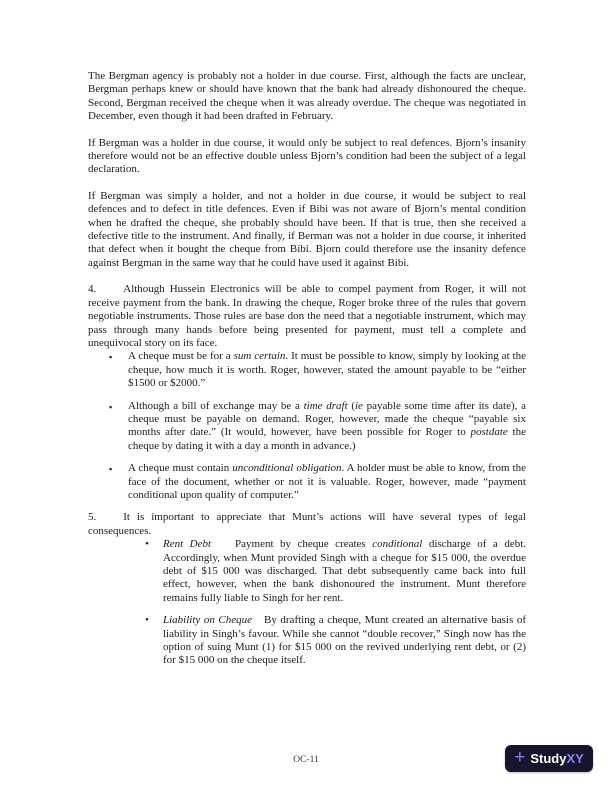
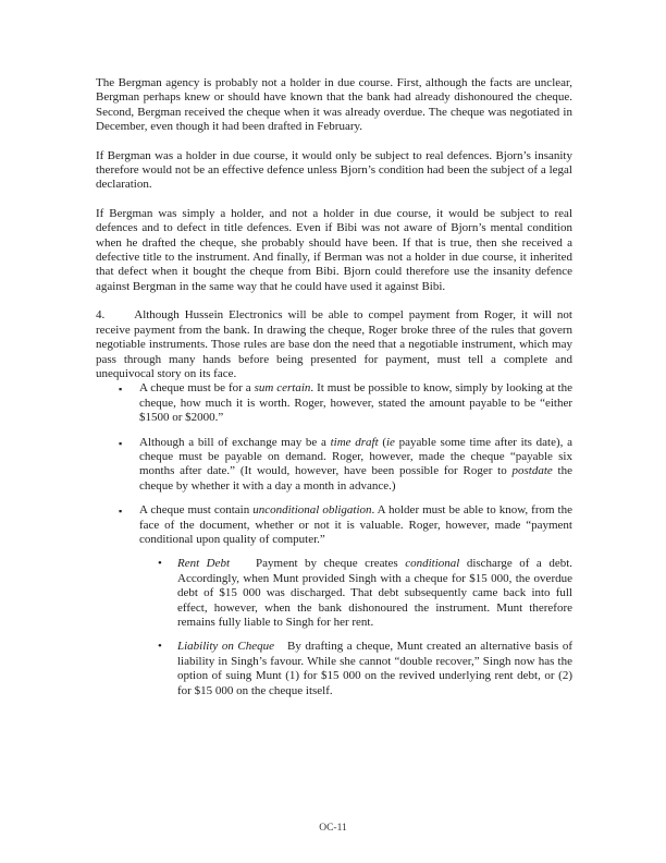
  The Bergman agency is probably not a holder in due course. First, although the facts are unclear, Bergman perhaps knew or should have known that the bank had already dishonoured the cheque. Second, Bergman received the cheque when it was already overdue. The cheque was negotiated in December, even though it had been drafted in February.
- If Bergman was a holder in due course, it would only be subject to real defences. Bjorn’s insanity therefore would not be an effective double unless Bjorn’s condition had been the subject of a legal declaration.
+ If Bergman was a holder in due course, it would only be subject to real defences. Bjorn’s insanity therefore would not be an effective defence unless Bjorn’s condition had been the subject of a legal declaration.
  If Bergman was simply a holder, and not a holder in due course, it would be subject to real defences and to defect in title defences. Even if Bibi was not aware of Bjorn’s mental condition when he drafted the cheque, she probably should have been. If that is true, then she received a defective title to the instrument. And finally, if Berman was not a holder in due course, it inherited that defect when it bought the cheque from Bibi. Bjorn could therefore use the insanity defence against Bergman in the same way that he could have used it against Bibi.
  4. Although Hussein Electronics will be able to compel payment from Roger, it will not receive payment from the bank. In drawing the cheque, Roger broke three of the rules that govern negotiable instruments. Those rules are base don the need that a negotiable instrument, which may pass through many hands before being presented for payment, must tell a complete and unequivocal story on its face.
  ▪
  A cheque must be for a sum certain. It must be possible to know, simply by looking at the cheque, how much it is worth. Roger, however, stated the amount payable to be “either $1500 or $2000.”
  ▪
- Although a bill of exchange may be a time draft (ie payable some time after its date), a cheque must be payable on demand. Roger, however, made the cheque “payable six months after date.” (It would, however, have been possible for Roger to postdate the cheque by dating it with a day a month in advance.)
+ Although a bill of exchange may be a time draft (ie payable some time after its date), a cheque must be payable on demand. Roger, however, made the cheque “payable six months after date.” (It would, however, have been possible for Roger to postdate the cheque by whether it with a day a month in advance.)
  ▪
  A cheque must contain unconditional obligation. A holder must be able to know, from the face of the document, whether or not it is valuable. Roger, however, made “payment conditional upon quality of computer.”
- 5. It is important to appreciate that Munt’s actions will have several types of legal consequences.
  •
  Rent Debt Payment by cheque creates conditional discharge of a debt. Accordingly, when Munt provided Singh with a cheque for $15 000, the overdue debt of $15 000 was discharged. That debt subsequently came back into full effect, however, when the bank dishonoured the instrument. Munt therefore remains fully liable to Singh for her rent.
  •
  Liability on Cheque By drafting a cheque, Munt created an alternative basis of liability in Singh’s favour. While she cannot “double recover,” Singh now has the option of suing Munt (1) for $15 000 on the revived underlying rent debt, or (2) for $15 000 on the cheque itself.
  OC-11
- +
- Study
- XY
